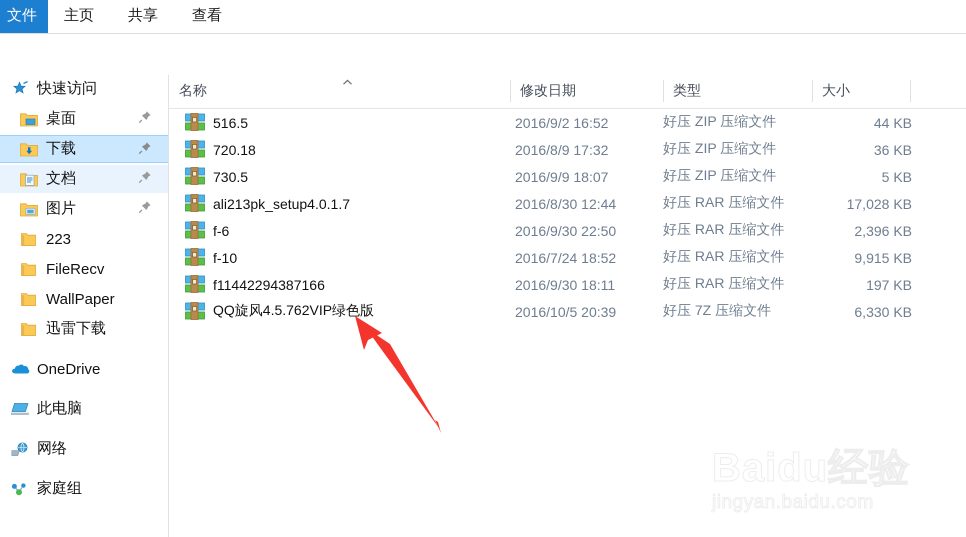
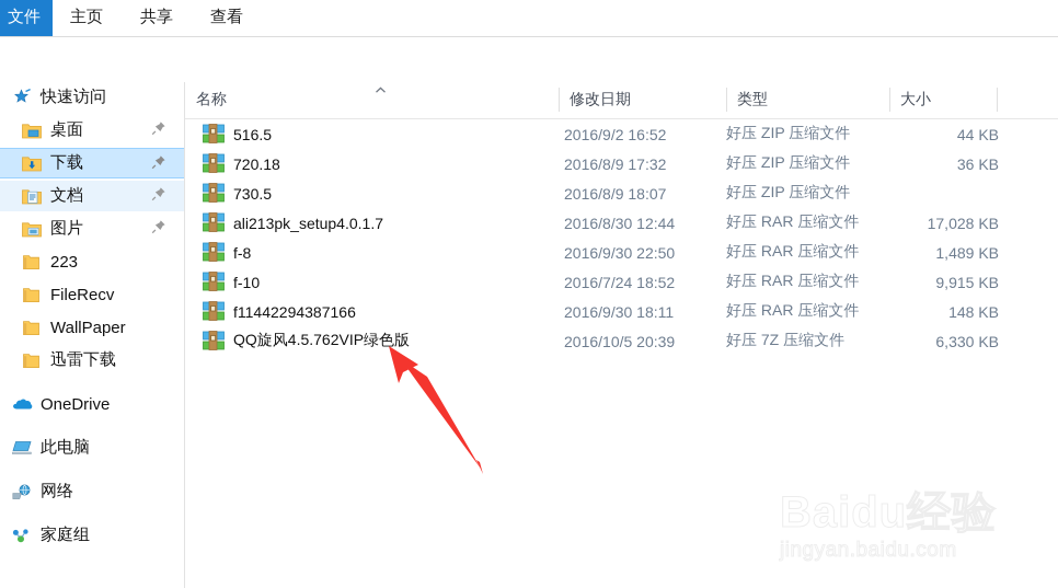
  文件
  主页
  共享
  查看
  快速访问
  桌面
  下载
  文档
  图片
  223
  FileRecv
  WallPaper
  迅雷下载
  OneDrive
  此电脑
  网络
  家庭组
  名称
  修改日期
  类型
  大小
  516.5
  2016/9/2 16:52
  好压 ZIP 压缩文件
  44 KB
  720.18
  2016/8/9 17:32
  好压 ZIP 压缩文件
  36 KB
  730.5
- 2016/9/9 18:07
+ 2016/8/9 18:07
  好压 ZIP 压缩文件
- 5 KB
  ali213pk_setup4.0.1.7
  2016/8/30 12:44
  好压 RAR 压缩文件
  17,028 KB
- f-6
+ f-8
  2016/9/30 22:50
  好压 RAR 压缩文件
- 2,396 KB
+ 1,489 KB
  f-10
  2016/7/24 18:52
  好压 RAR 压缩文件
  9,915 KB
  f11442294387166
  2016/9/30 18:11
  好压 RAR 压缩文件
- 197 KB
+ 148 KB
  QQ旋风4.5.762VIP绿色版
  2016/10/5 20:39
  好压 7Z 压缩文件
  6,330 KB
